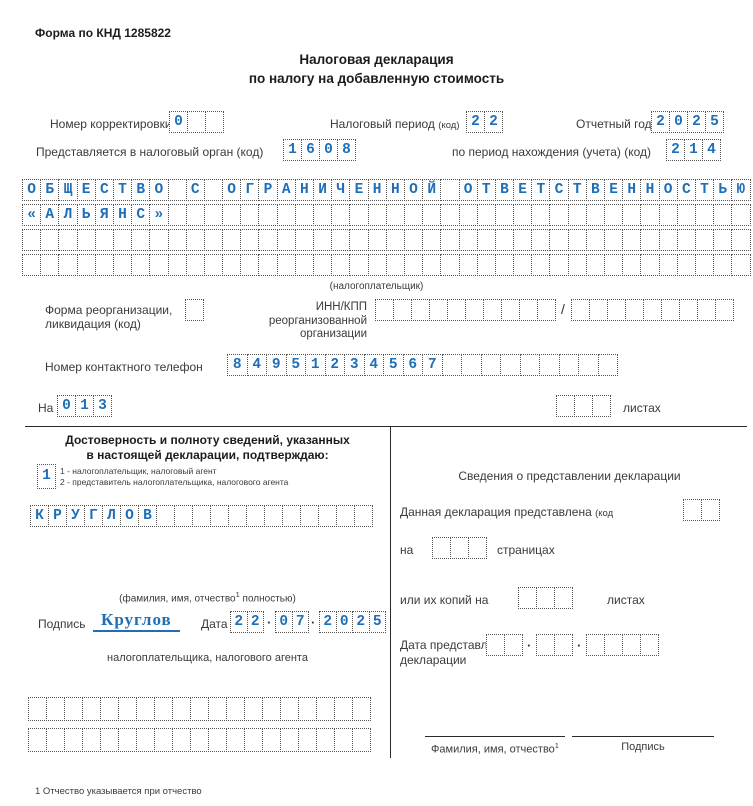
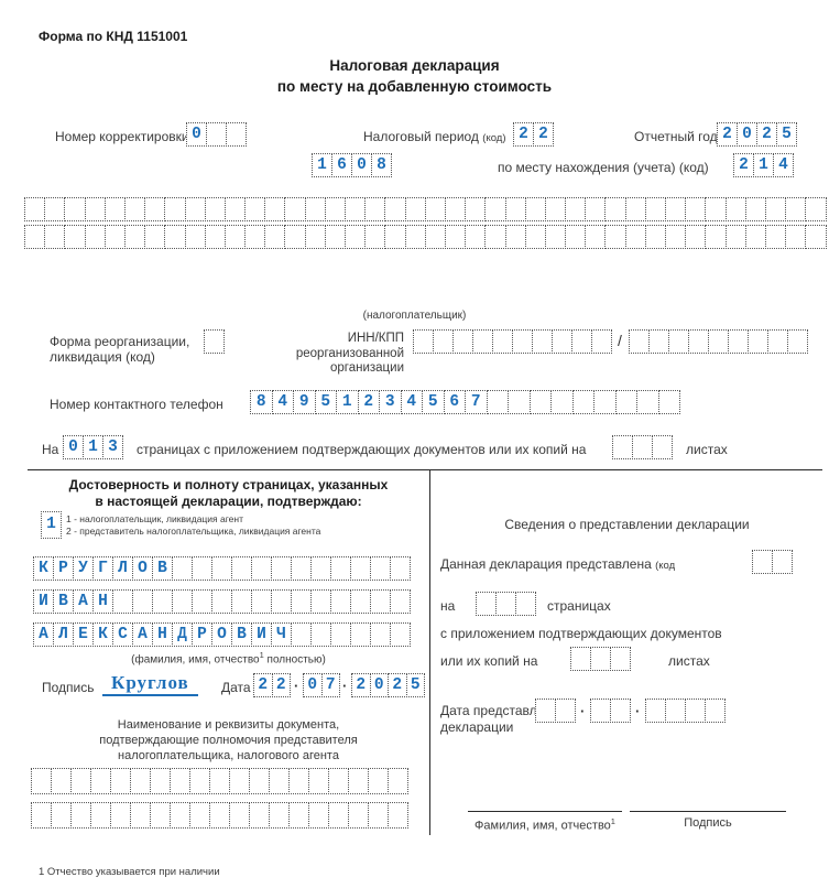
- Форма по КНД 1285822
+ Форма по КНД 1151001
  Налоговая декларация
- по налогу на добавленную стоимость
+ по месту на добавленную стоимость
  Номер корректировк
  0
  Налоговый период (код)
  2 2
  Отчетный год
  2 0 2 5
- Представляется в налоговый орган (код)
  1 6 0 8
- по период нахождения (учета) (код)
+ по месту нахождения (учета) (код)
  2 1 4
- О Б Щ Е С Т В О С О Г Р А Н И Ч Е Н Н О Й О Т В Е Т С Т В Е Н Н О С Т Ь Ю
- « А Л Ь Я Н С »
  (налогоплательщик)
  Форма реорганизации,
  ликвидация (код)
  ИНН/КПП
  реорганизованной
  организации
  /
  Номер контактного телефон
  8 4 9 5 1 2 3 4 5 6 7
  На
  0 1 3
+ страницах с приложением подтверждающих документов или их копий на
  листах
- Достоверность и полноту сведений, указанных
+ Достоверность и полноту страницах, указанных
  в настоящей декларации, подтверждаю:
  1
- 1 - налогоплательщик, налоговый агент
+ 1 - налогоплательщик, ликвидация агент
- 2 - представитель налогоплательщика, налогового агента
+ 2 - представитель налогоплательщика, ликвидация агента
  К Р У Г Л О В
+ И В А Н
+ А Л Е К С А Н Д Р О В И Ч
  (фамилия, имя, отчество1 полностью)
  Подпись
  Круглов
  Дата
  2 2
  ·
  0 7
  ·
  2 0 2 5
+ Наименование и реквизиты документа,
+ подтверждающие полномочия представителя
  налогоплательщика, налогового агента
  Сведения о представлении декларации
  Данная декларация представлена (код
  на
  страницах
+ с приложением подтверждающих документов
  или их копий на
  листах
  Дата представл
  декларации
  ·
  ·
  Фамилия, имя, отчество1
  Подпись
- 1 Отчество указывается при отчество
+ 1 Отчество указывается при наличии
